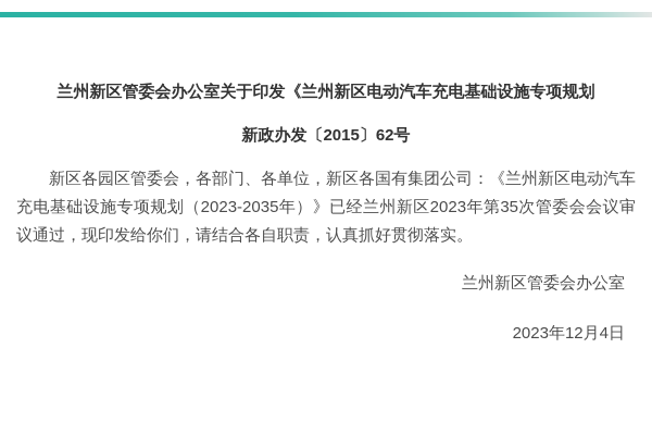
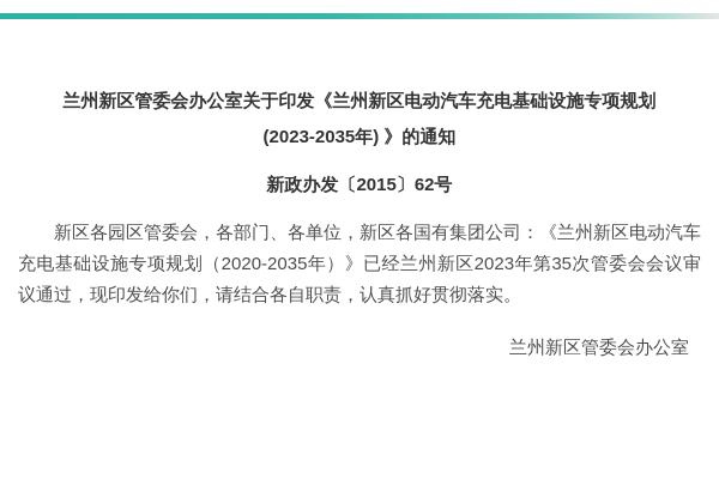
  兰州新区管委会办公室关于印发《兰州新区电动汽车充电基础设施专项规划
+ (2023-2035年) 》的通知
  新政办发〔2015〕62号
- 新区各园区管委会，各部门、各单位，新区各国有集团公司：《兰州新区电动汽车充电基础设施专项规划（2023-2035年）》已经兰州新区2023年第35次管委会会议审议通过，现印发给你们，请结合各自职责，认真抓好贯彻落实。
+ 新区各园区管委会，各部门、各单位，新区各国有集团公司：《兰州新区电动汽车充电基础设施专项规划（2020-2035年）》已经兰州新区2023年第35次管委会会议审议通过，现印发给你们，请结合各自职责，认真抓好贯彻落实。
  兰州新区管委会办公室
- 2023年12月4日
